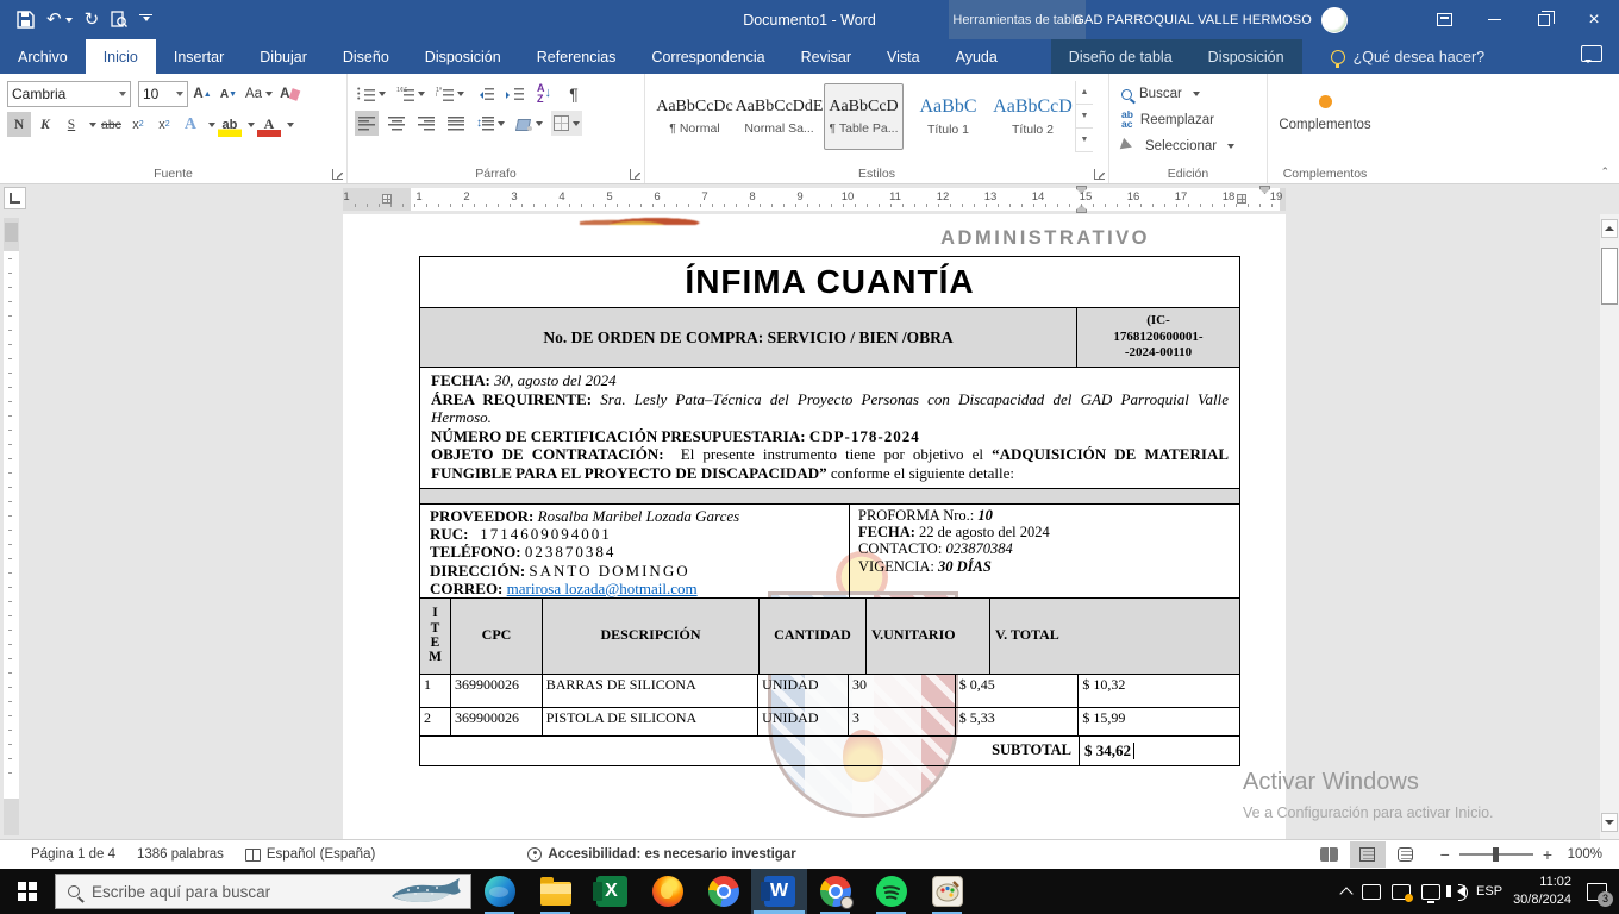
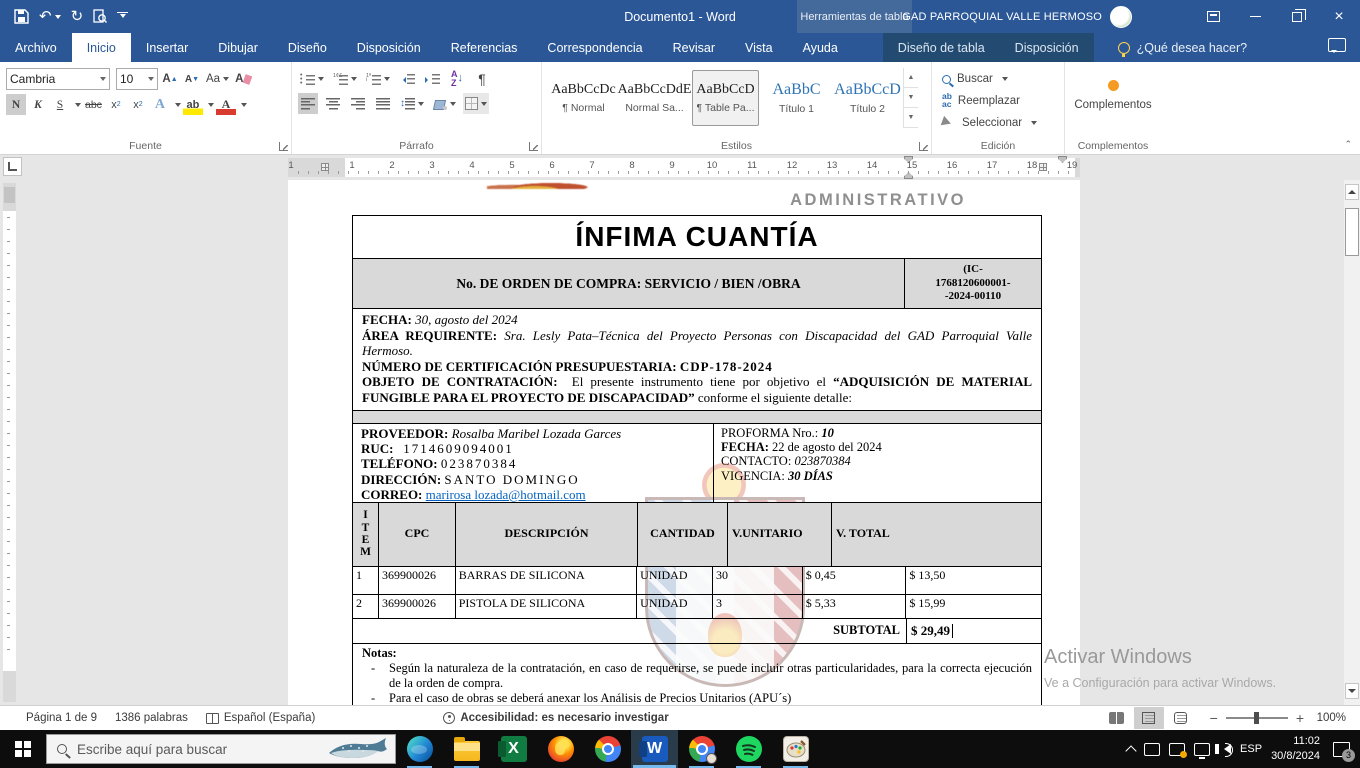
  ↶
  ↻
  Documento1 - Word
  Herramientas de tabla
  GAD PARROQUIAL VALLE HERMOSO
  ×
  Archivo
  Inicio
  Insertar
  Dibujar
  Diseño
  Disposición
  Referencias
  Correspondencia
  Revisar
  Vista
  Ayuda
  Diseño de tabla
  Disposición
  ¿Qué desea hacer?
  Cambria
  10
  A
  A
  Aa
  A
  N
  K
  S
  abc
  x
  x
  A
  ab
  A
  Fuente
  A
  Z
  ↓
  ¶
  ↕
  Párrafo
  AaBbCcDc
  ¶ Normal
  AaBbCcDdE
  Normal Sa...
  AaBbCcD
  ¶ Table Pa...
  AaBbC
  Título 1
  AaBbCcD
  Título 2
  Estilos
  Buscar
  ab
  ac
  Reemplazar
  Seleccionar
  Edición
  Complementos
  Complementos
  ⌃
  1
  1
  2
  3
  4
  5
  6
  7
  8
  9
  10
  11
  12
  13
  14
  15
  16
  17
  18
  19
  ADMINISTRATIVO
  ÍNFIMA CUANTÍA
  No. DE ORDEN DE COMPRA: SERVICIO / BIEN /OBRA
  (IC-
  1768120600001-
  -2024-00110
  FECHA: 30, agosto del 2024
  ÁREA REQUIRENTE: Sra. Lesly Pata–Técnica del Proyecto Personas con Discapacidad del GAD Parroquial Valle Hermoso.
  NÚMERO DE CERTIFICACIÓN PRESUPUESTARIA: CDP-178-2024
  OBJETO DE CONTRATACIÓN: El presente instrumento tiene por objetivo el “ADQUISICIÓN DE MATERIAL FUNGIBLE PARA EL PROYECTO DE DISCAPACIDAD” conforme el siguiente detalle:
  PROVEEDOR: Rosalba Maribel Lozada Garces
  RUC: 1714609094001
  TELÉFONO: 023870384
  DIRECCIÓN: SANTO DOMINGO
  CORREO: marirosa lozada@hotmail.com
  PROFORMA Nro.: 10
  FECHA: 22 de agosto del 2024
  CONTACTO: 023870384
  VIGENCIA: 30 DÍAS
  ITEM
  CPC
  DESCRIPCIÓN
  CANTIDAD
  V.UNITARIO
  V. TOTAL
  1
  369900026
  BARRAS DE SILICONA
  UNIDAD
  30
  $ 0,45
- $ 10,32
+ $ 13,50
  2
  369900026
  PISTOLA DE SILICONA
  UNIDAD
  3
  $ 5,33
  $ 15,99
  SUBTOTAL
- $ 34,62
+ $ 29,49
+ Notas:
+ Según la naturaleza de la contratación, en caso de requerirse, se puede incluir otras particularidades, para la correcta ejecución de la orden de compra.
+ Para el caso de obras se deberá anexar los Análisis de Precios Unitarios (APU´s)
  Activar Windows
- Ve a Configuración para activar Inicio.
+ Ve a Configuración para activar Windows.
- Página 1 de 4
+ Página 1 de 9
  1386 palabras
  Español (España)
  Accesibilidad: es necesario investigar
  −
  +
  100%
  Escribe aquí para buscar
  X
  W
  ESP
  11:02
  30/8/2024
  3
